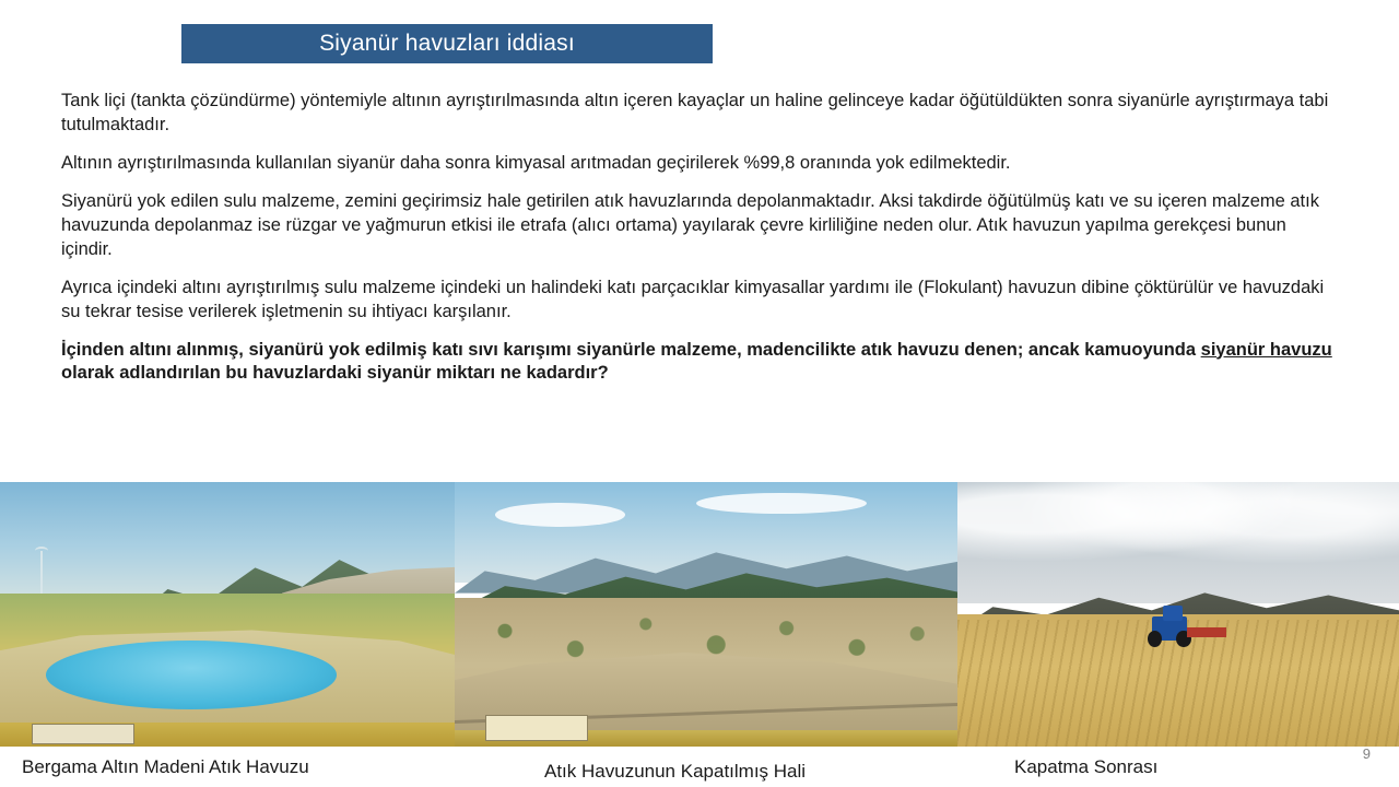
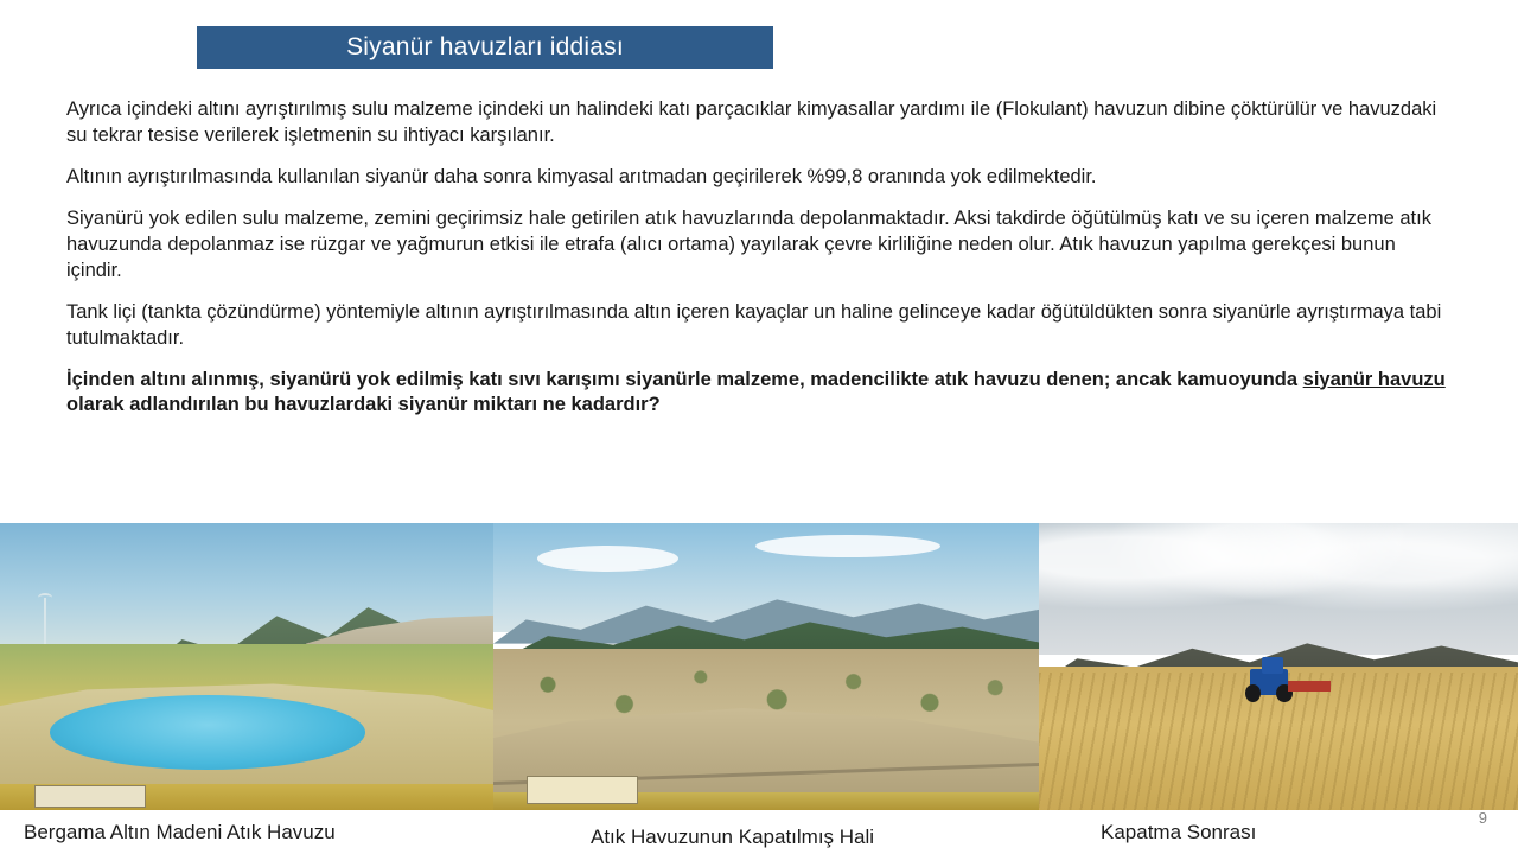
  Siyanür havuzları iddiası
- Tank liçi (tankta çözündürme) yöntemiyle altının ayrıştırılmasında altın içeren kayaçlar un haline gelinceye kadar öğütüldükten sonra siyanürle ayrıştırmaya tabi tutulmaktadır.
+ Ayrıca içindeki altını ayrıştırılmış sulu malzeme içindeki un halindeki katı parçacıklar kimyasallar yardımı ile (Flokulant) havuzun dibine çöktürülür ve havuzdaki su tekrar tesise verilerek işletmenin su ihtiyacı karşılanır.
  Altının ayrıştırılmasında kullanılan siyanür daha sonra kimyasal arıtmadan geçirilerek %99,8 oranında yok edilmektedir.
  Siyanürü yok edilen sulu malzeme, zemini geçirimsiz hale getirilen atık havuzlarında depolanmaktadır. Aksi takdirde öğütülmüş katı ve su içeren malzeme atık havuzunda depolanmaz ise rüzgar ve yağmurun etkisi ile etrafa (alıcı ortama) yayılarak çevre kirliliğine neden olur. Atık havuzun yapılma gerekçesi bunun içindir.
- Ayrıca içindeki altını ayrıştırılmış sulu malzeme içindeki un halindeki katı parçacıklar kimyasallar yardımı ile (Flokulant) havuzun dibine çöktürülür ve havuzdaki su tekrar tesise verilerek işletmenin su ihtiyacı karşılanır.
+ Tank liçi (tankta çözündürme) yöntemiyle altının ayrıştırılmasında altın içeren kayaçlar un haline gelinceye kadar öğütüldükten sonra siyanürle ayrıştırmaya tabi tutulmaktadır.
  İçinden altını alınmış, siyanürü yok edilmiş katı sıvı karışımı siyanürle malzeme, madencilikte atık havuzu denen; ancak kamuoyunda siyanür havuzu olarak adlandırılan bu havuzlardaki siyanür miktarı ne kadardır?
  Bergama Altın Madeni Atık Havuzu
  Atık Havuzunun Kapatılmış Hali
  Kapatma Sonrası
  9
